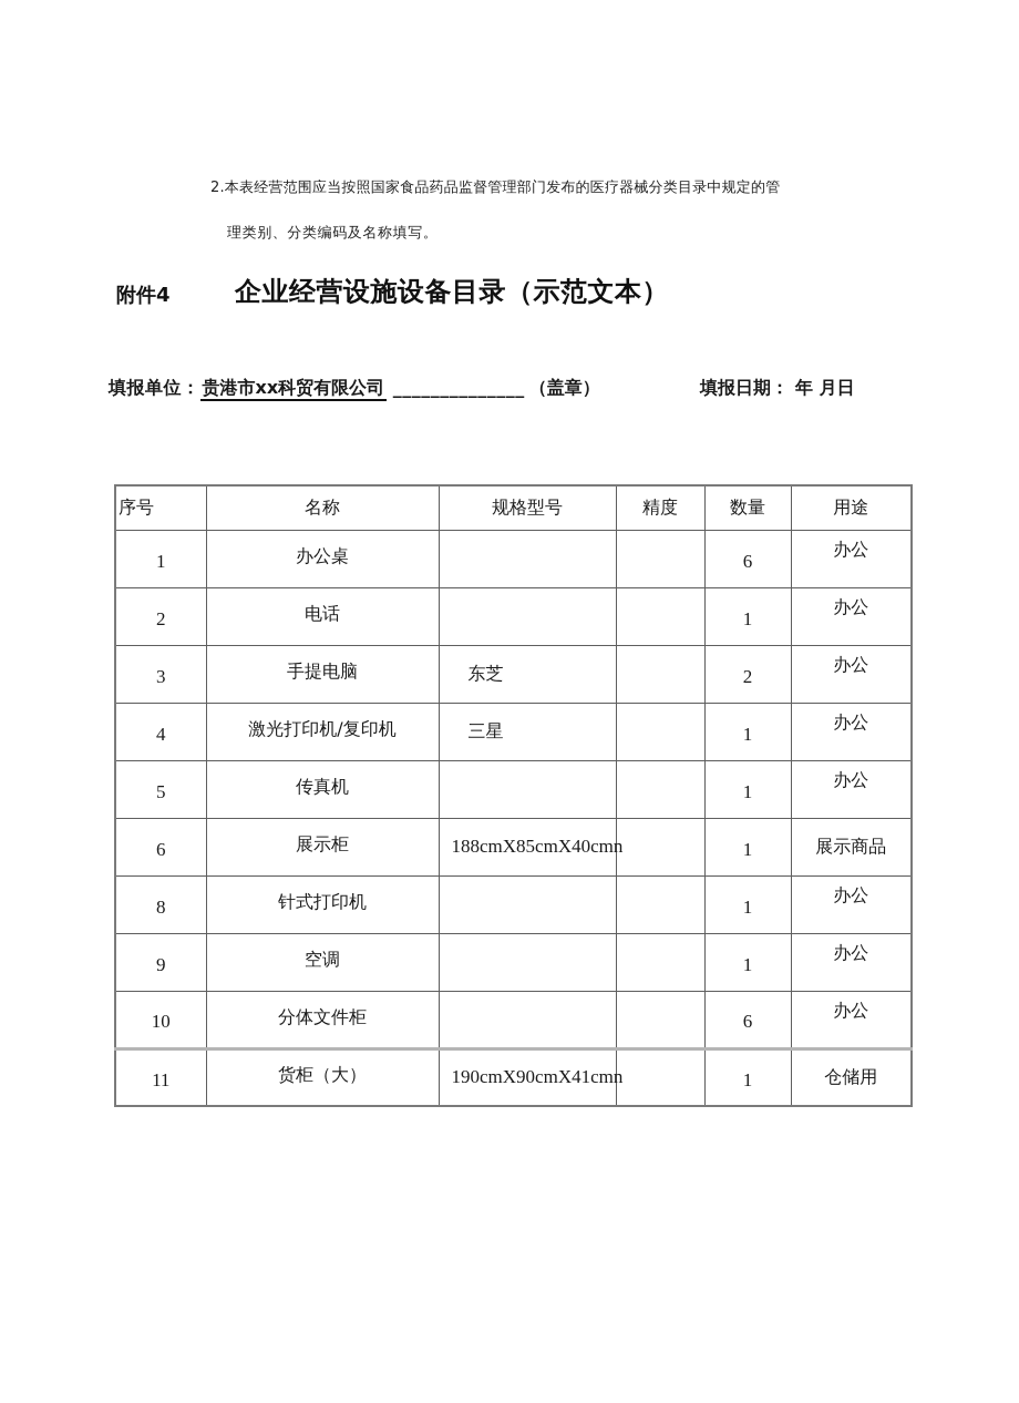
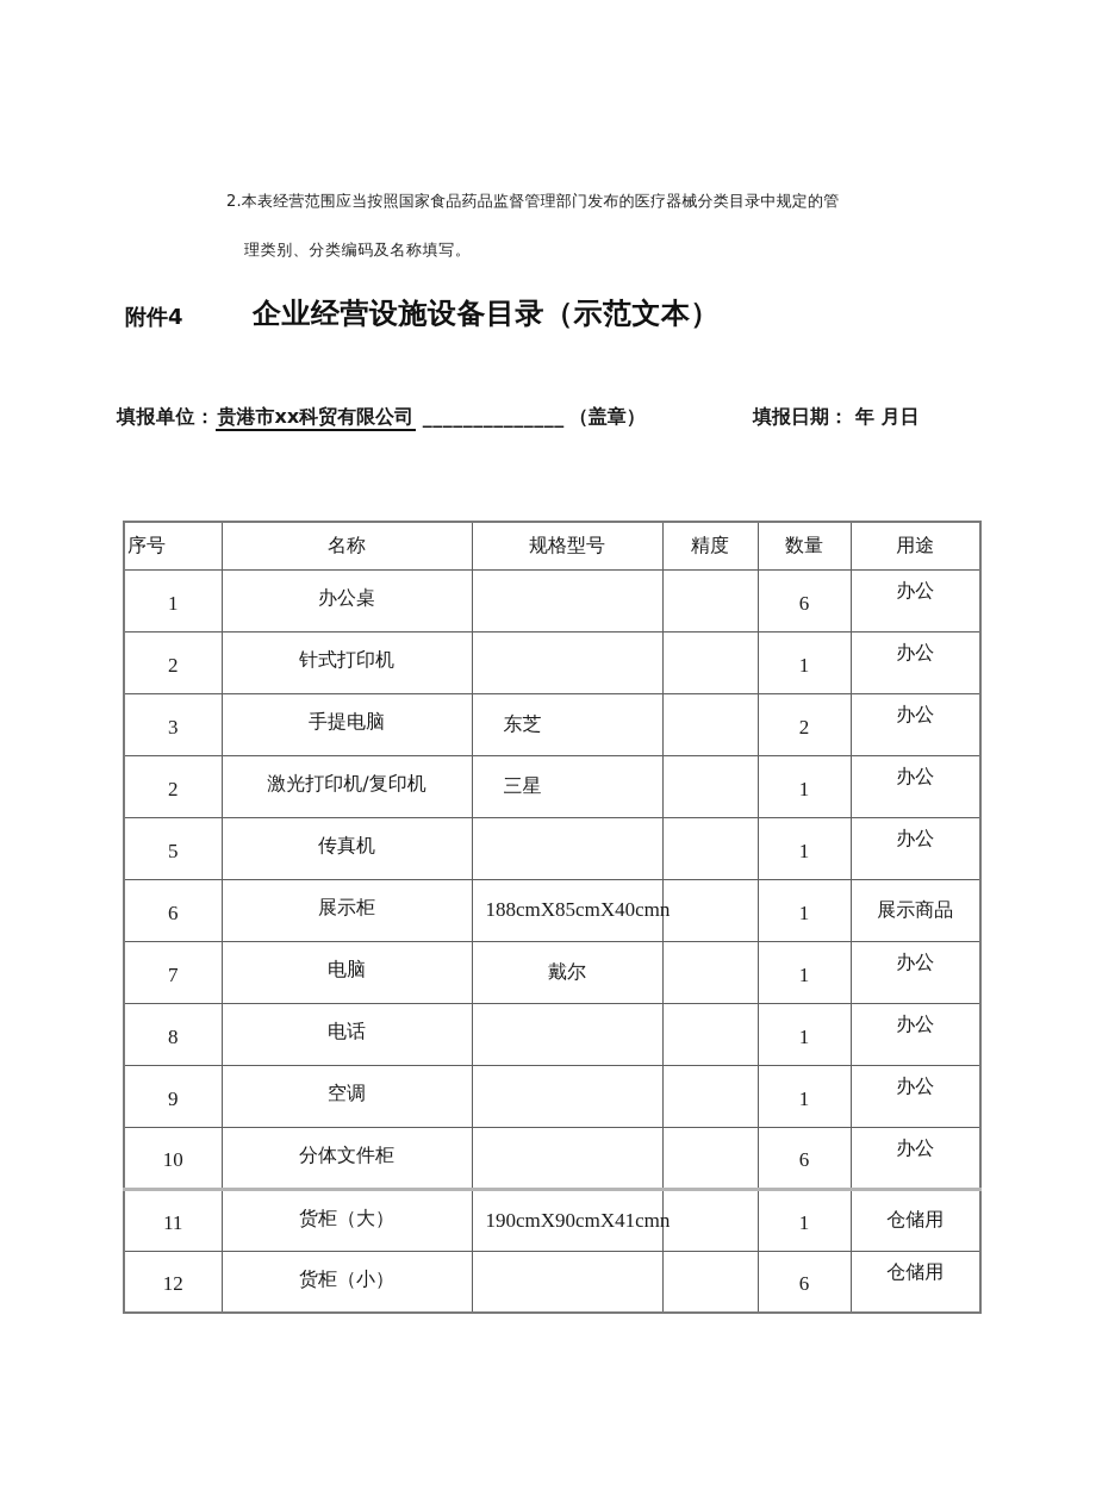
  2.本表经营范围应当按照国家食品药品监督管理部门发布的医疗器械分类目录中规定的管
  理类别、分类编码及名称填写。
  附件4
  企业经营设施设备目录（示范文本）
  填报单位：贵港市xx科贸有限公司 ______________ （盖章）
  填报日期： 年 月日
  序号	名称	规格型号	精度	数量	用途
  1	办公桌			6	办公
- 2	电话			1	办公
+ 2	针式打印机			1	办公
  3	手提电脑	东芝		2	办公
- 4	激光打印机/复印机	三星		1	办公
+ 2	激光打印机/复印机	三星		1	办公
  5	传真机			1	办公
  6	展示柜	188cmX85cmX40cmn		1	展示商品
+ 7	电脑	戴尔		1	办公
- 8	针式打印机			1	办公
+ 8	电话			1	办公
  9	空调			1	办公
  10	分体文件柜			6	办公
  11	货柜（大）	190cmX90cmX41cmn		1	仓储用
+ 12	货柜（小）			6	仓储用
